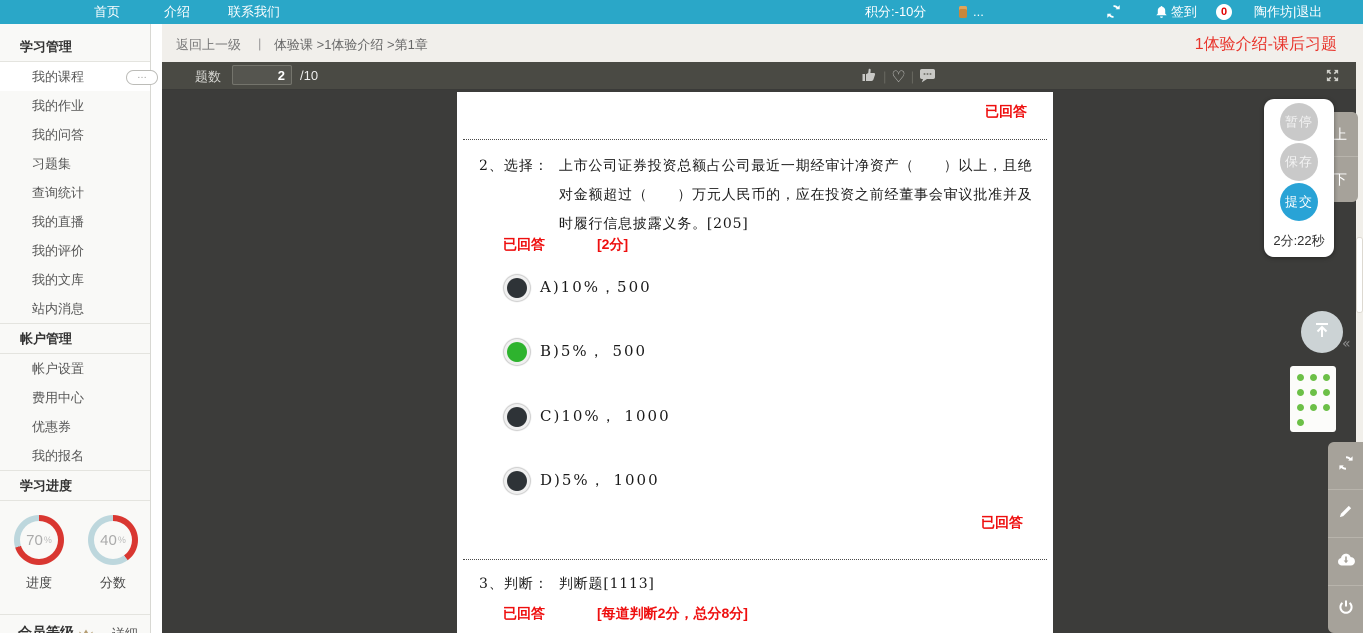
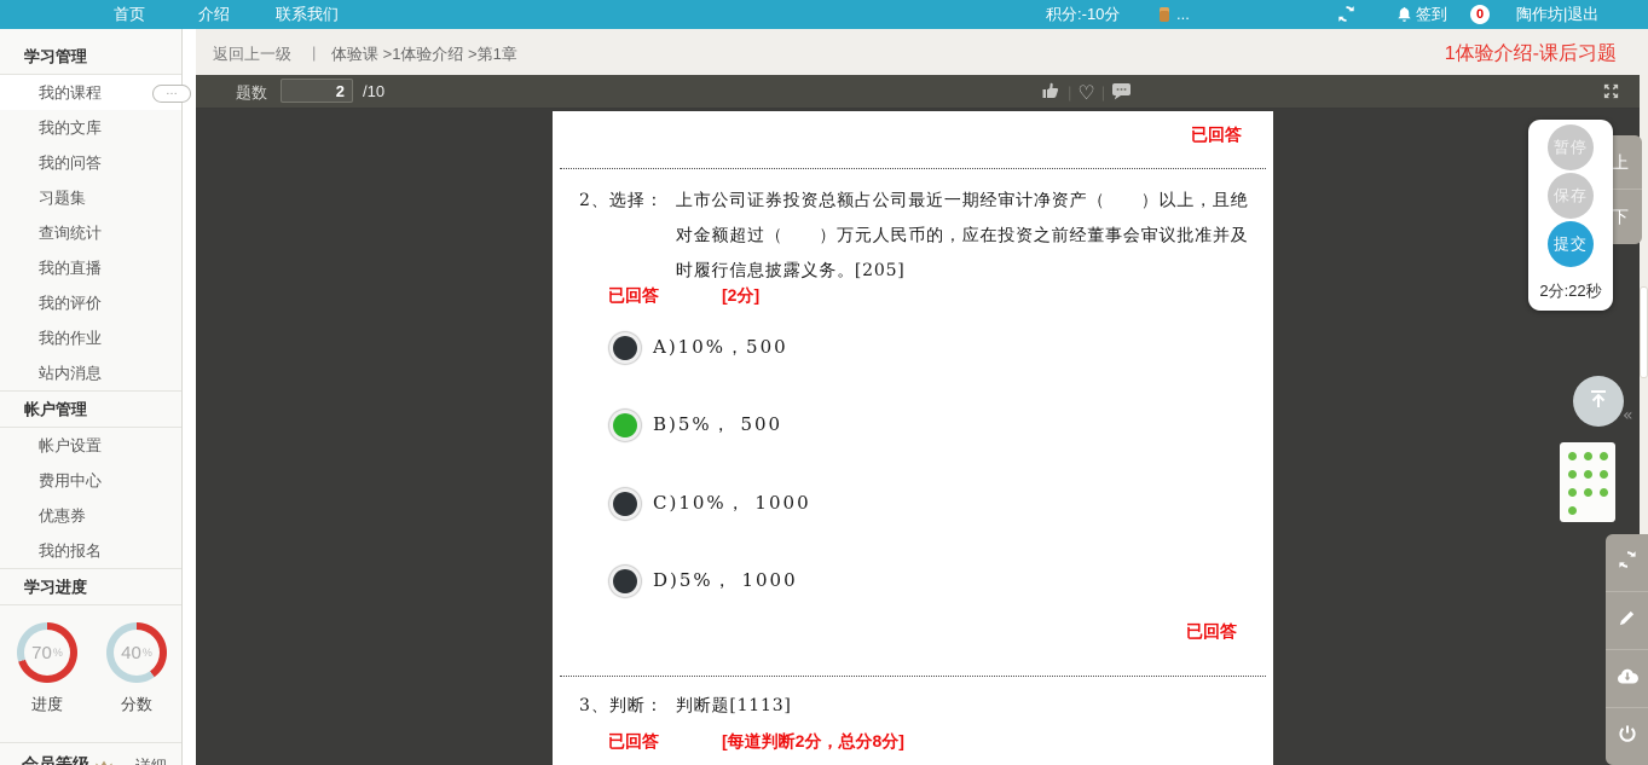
  首页
  介绍
  联系我们
  积分:-10分
  ...
  签到
  0
  陶作坊|退出
  学习管理
  我的课程
  …
- 我的作业
+ 我的文库
  我的问答
  习题集
  查询统计
  我的直播
  我的评价
- 我的文库
+ 我的作业
  站内消息
  帐户管理
  帐户设置
  费用中心
  优惠券
  我的报名
  学习进度
  70
  %
  进度
  40
  %
  分数
  会员等级
  返回上一级
  |
  体验课 >1体验介绍 >第1章
  1体验介绍-课后习题
  题数
  2
  /10
  |
  ♡
  |
  已回答
  2、选择：
  上市公司证券投资总额占公司最近一期经审计净资产（ ）以上，且绝对金额超过（ ）万元人民币的，应在投资之前经董事会审议批准并及时履行信息披露义务。[205]
  已回答
  [2分]
  A)10%，500
  B)5%， 500
  C)10%， 1000
  D)5%， 1000
  已回答
  3、判断：
  判断题[1113]
  已回答
  [每道判断2分，总分8分]
  上
  下
  暂停
  保存
  提交
  2分:22秒
  «
